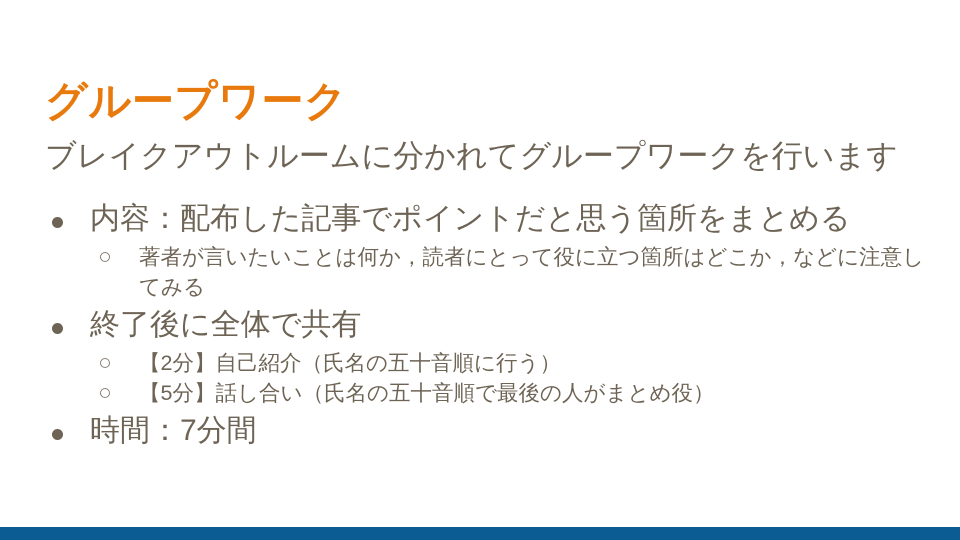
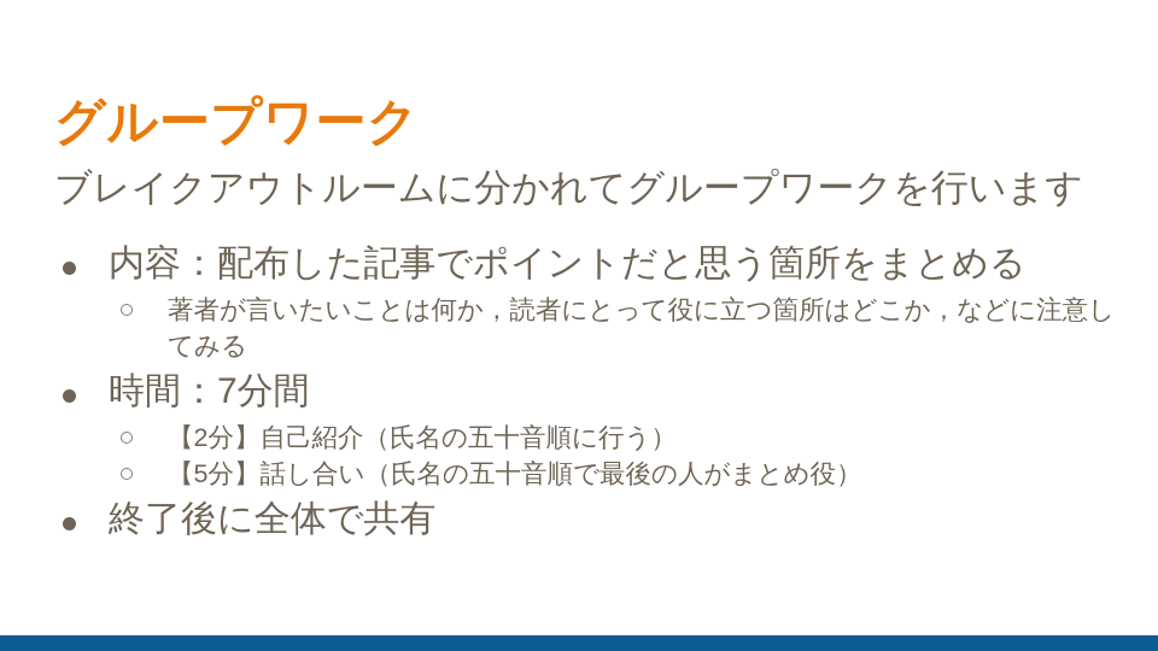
  グループワーク
  ブレイクアウトルームに分かれてグループワークを行います
  内容：配布した記事でポイントだと思う箇所をまとめる
  著者が言いたいことは何か，読者にとって役に立つ箇所はどこか，などに注意してみる
- 終了後に全体で共有
+ 時間：7分間
  【2分】自己紹介（氏名の五十音順に行う）
  【5分】話し合い（氏名の五十音順で最後の人がまとめ役）
- 時間：7分間
+ 終了後に全体で共有
